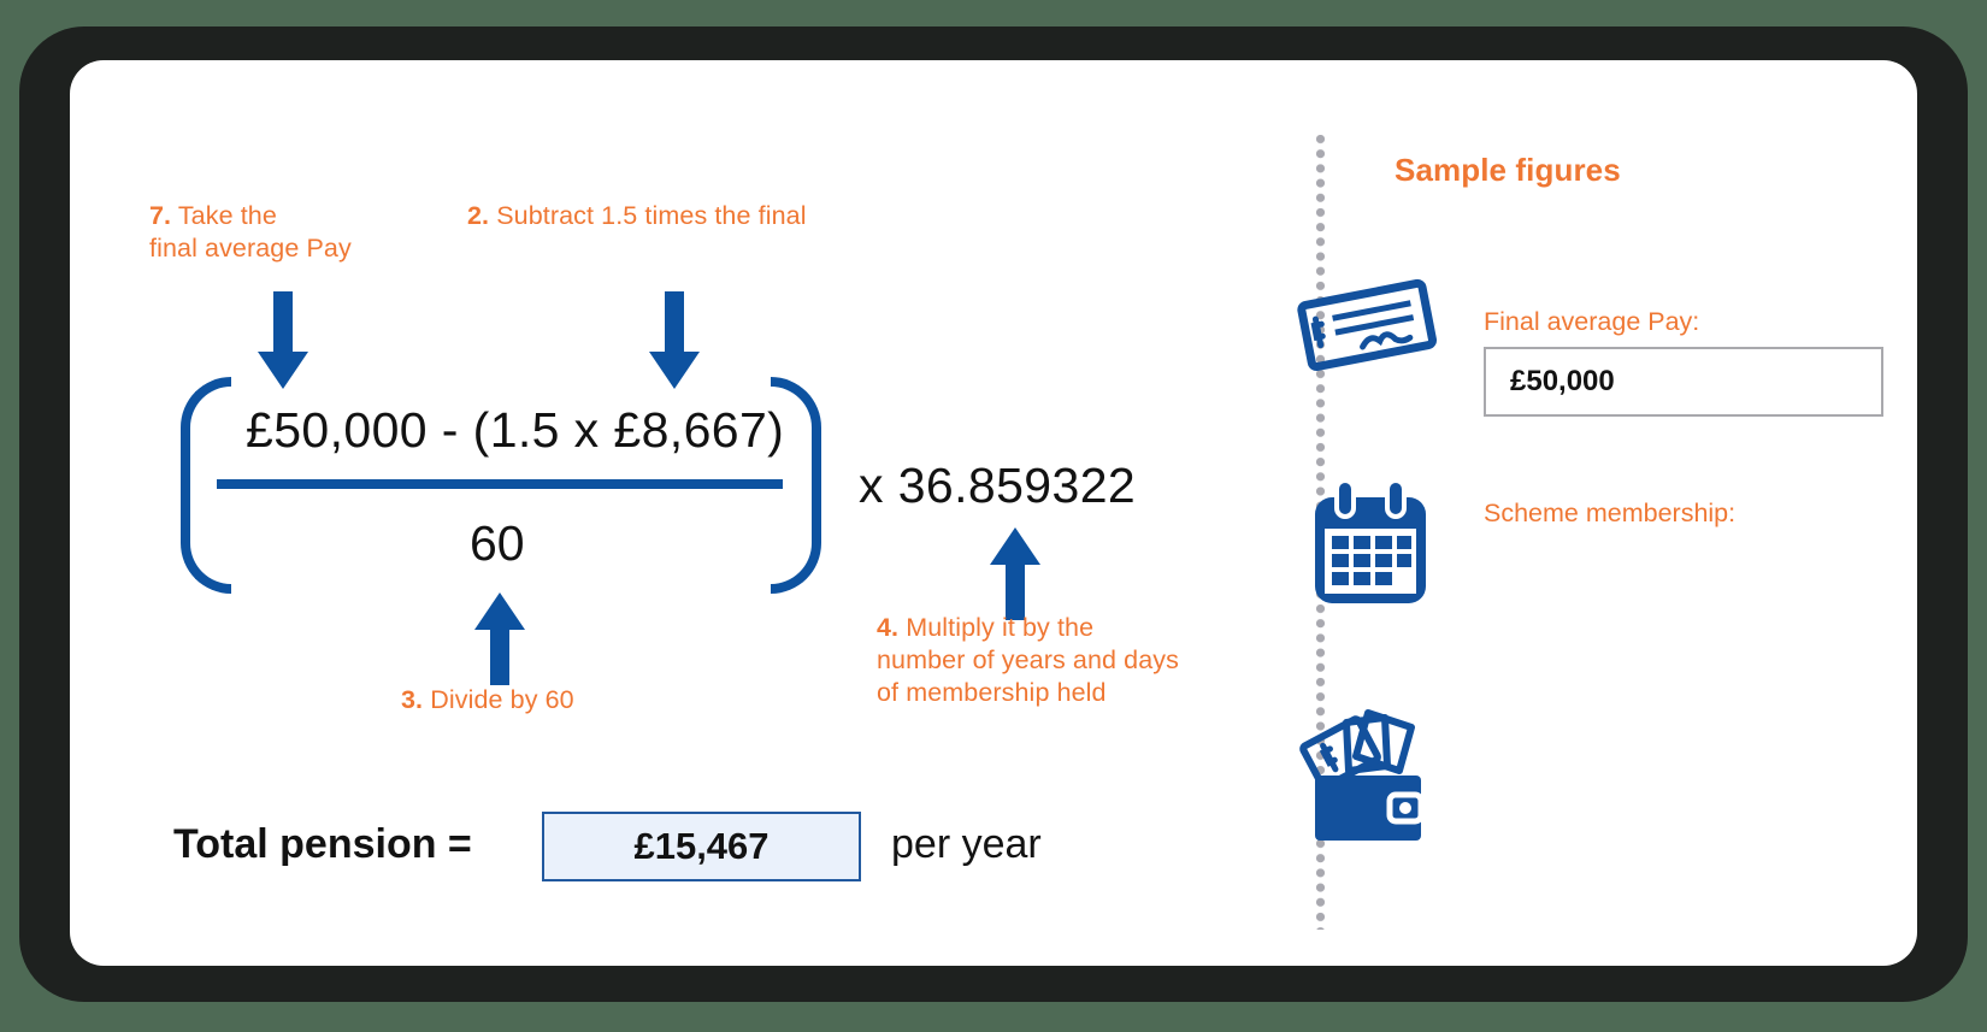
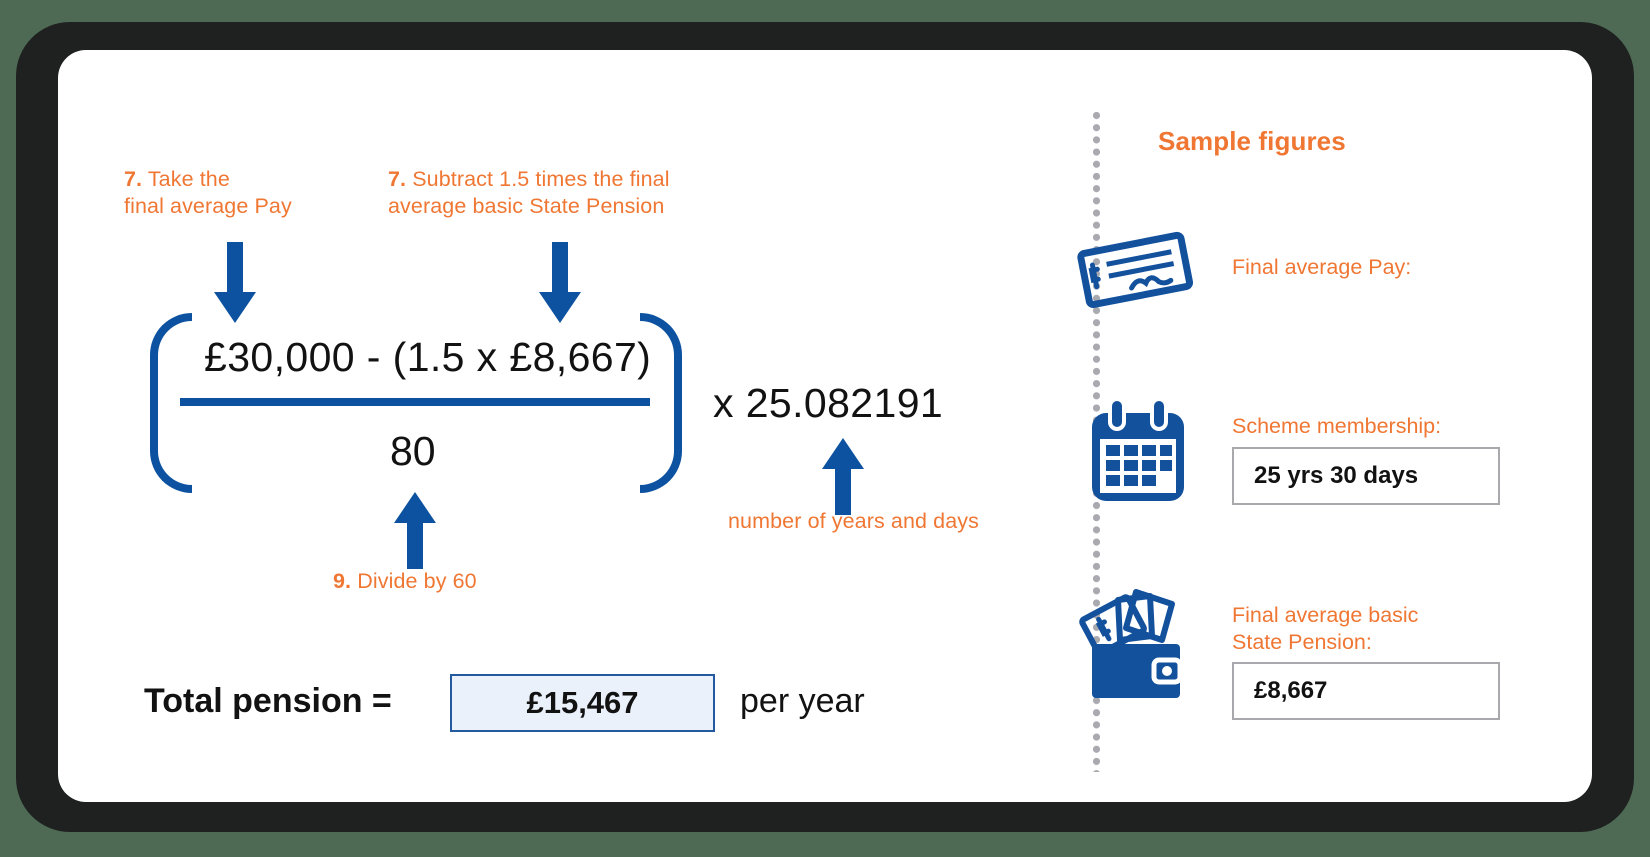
  7. Take the
  final average Pay
- 2. Subtract 1.5 times the final
+ 7. Subtract 1.5 times the final
+ average basic State Pension
- £50,000 - (1.5 x £8,667)
+ £30,000 - (1.5 x £8,667)
- 60
+ 80
- 3. Divide by 60
+ 9. Divide by 60
- x 36.859322
+ x 25.082191
- 4. Multiply it by the
  number of years and days
- of membership held
  Total pension =
  £15,467
  per year
  Sample figures
  Final average Pay:
- £50,000
  Scheme membership:
+ 25 yrs 30 days
+ Final average basic
+ State Pension:
+ £8,667
